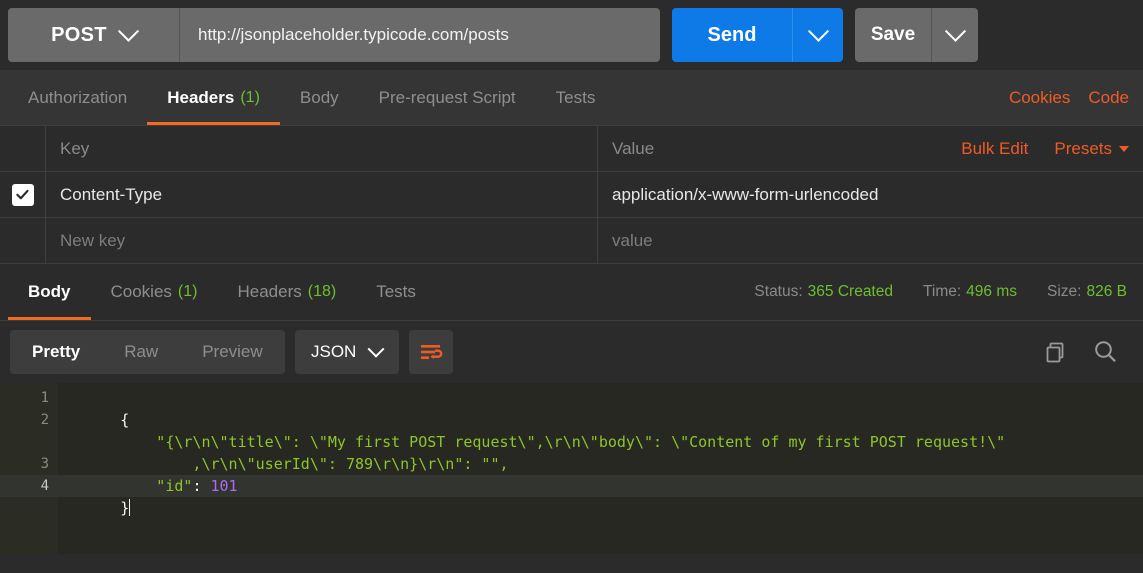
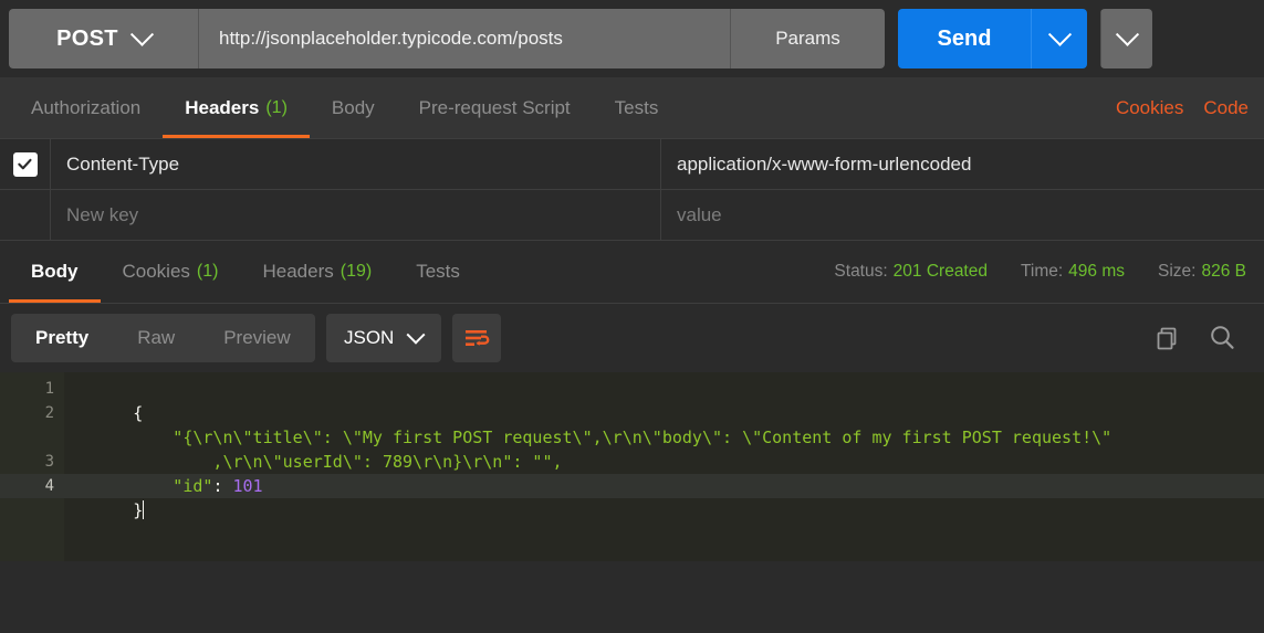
  POST
  http://jsonplaceholder.typicode.com/posts
+ Params
  Send
- Save
  Authorization
  Headers
  (1)
  Body
  Pre-request Script
  Tests
  Cookies
  Code
- Key
- Value
- Bulk Edit
- Presets
  Content-Type
  application/x-www-form-urlencoded
  New key
  value
  Body
  Cookies
  (1)
  Headers
- (18)
+ (19)
  Tests
- Status: 365 Created
+ Status: 201 Created
  Time: 496 ms
  Size: 826 B
  Pretty
  Raw
  Preview
  JSON
  1
  2
  3
  4
  {
  "{\r\n\"title\": \"My first POST request\",\r\n\"body\": \"Content of my first POST request!\"
  ,\r\n\"userId\": 789\r\n}\r\n": "",
  "id": 101
  }
